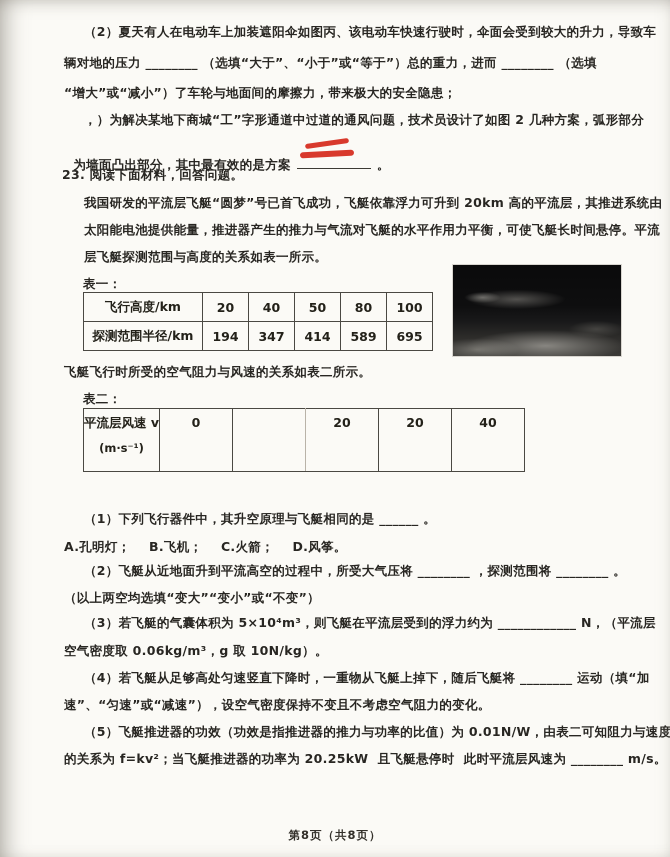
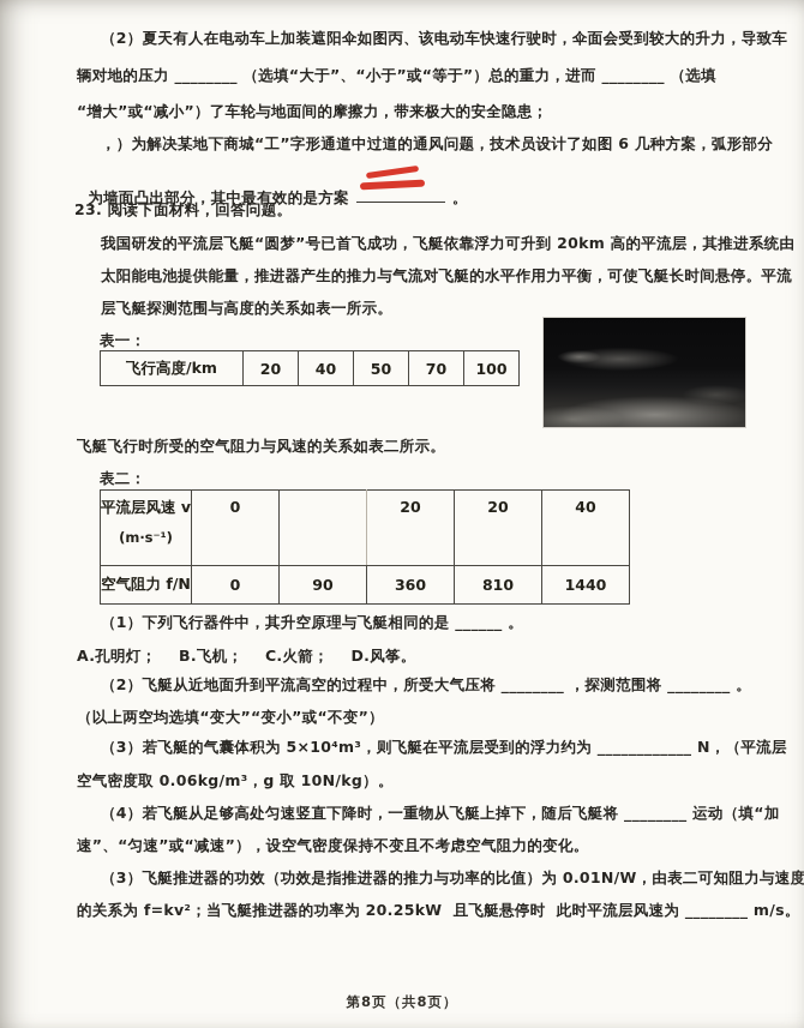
  （2）夏天有人在电动车上加装遮阳伞如图丙、该电动车快速行驶时，伞面会受到较大的升力，导致车
  辆对地的压力 ________ （选填“大于”、“小于”或“等于”）总的重力，进而 ________ （选填
  “增大”或“减小”）了车轮与地面间的摩擦力，带来极大的安全隐患；
- ，）为解决某地下商城“工”字形通道中过道的通风问题，技术员设计了如图 2 几种方案，弧形部分
+ ，）为解决某地下商城“工”字形通道中过道的通风问题，技术员设计了如图 6 几种方案，弧形部分
  为墙面凸出部分，其中最有效的是方案 。
  23. 阅读下面材料，回答问题。
  我国研发的平流层飞艇“圆梦”号已首飞成功，飞艇依靠浮力可升到 20km 高的平流层，其推进系统由
  太阳能电池提供能量，推进器产生的推力与气流对飞艇的水平作用力平衡，可使飞艇长时间悬停。平流
  层飞艇探测范围与高度的关系如表一所示。
  表一：
- 飞行高度/km	20	40	50	80	100
+ 飞行高度/km	20	40	50	70	100
- 探测范围半径/km	194	347	414	589	695
  飞艇飞行时所受的空气阻力与风速的关系如表二所示。
  表二：
  平流层风速 v (m·s⁻¹)	0		20	20	40
+ 空气阻力 f/N	0	90	360	810	1440
  （1）下列飞行器件中，其升空原理与飞艇相同的是 ______ 。
  A.孔明灯； B.飞机； C.火箭； D.风筝。
  （2）飞艇从近地面升到平流高空的过程中，所受大气压将 ________ ，探测范围将 ________ 。
  （以上两空均选填“变大”“变小”或“不变”）
  （3）若飞艇的气囊体积为 5×10⁴m³，则飞艇在平流层受到的浮力约为 ____________ N，（平流层
  空气密度取 0.06kg/m³，g 取 10N/kg）。
  （4）若飞艇从足够高处匀速竖直下降时，一重物从飞艇上掉下，随后飞艇将 ________ 运动（填“加
  速”、“匀速”或“减速”），设空气密度保持不变且不考虑空气阻力的变化。
- （5）飞艇推进器的功效（功效是指推进器的推力与功率的比值）为 0.01N/W，由表二可知阻力与速度
+ （3）飞艇推进器的功效（功效是指推进器的推力与功率的比值）为 0.01N/W，由表二可知阻力与速度
  的关系为 f=kv²；当飞艇推进器的功率为 20.25kW 且飞艇悬停时 此时平流层风速为 ________ m/s。
  第8页（共8页）
